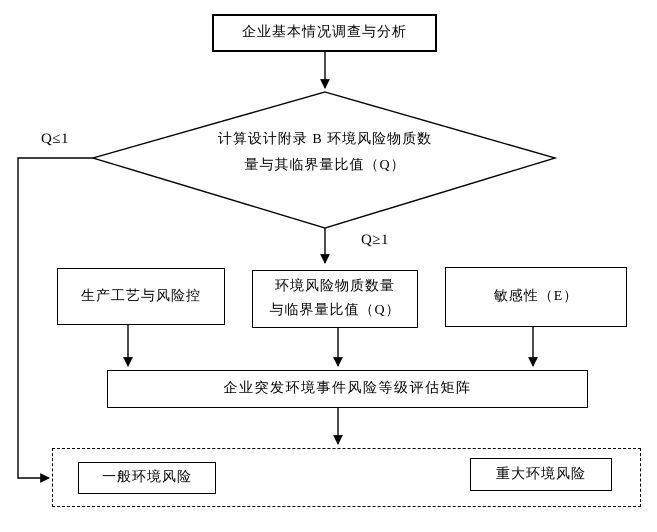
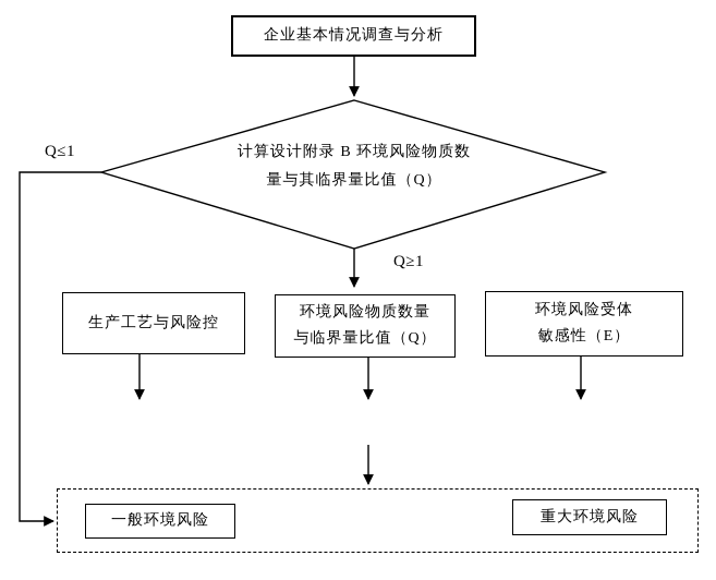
  企业基本情况调查与分析
  计算设计附录 B 环境风险物质数
  量与其临界量比值（Q）
  Q≤1
  Q≥1
  生产工艺与风险控
  环境风险物质数量
  与临界量比值（Q）
+ 环境风险受体
  敏感性（E）
- 企业突发环境事件风险等级评估矩阵
  一般环境风险
  重大环境风险
